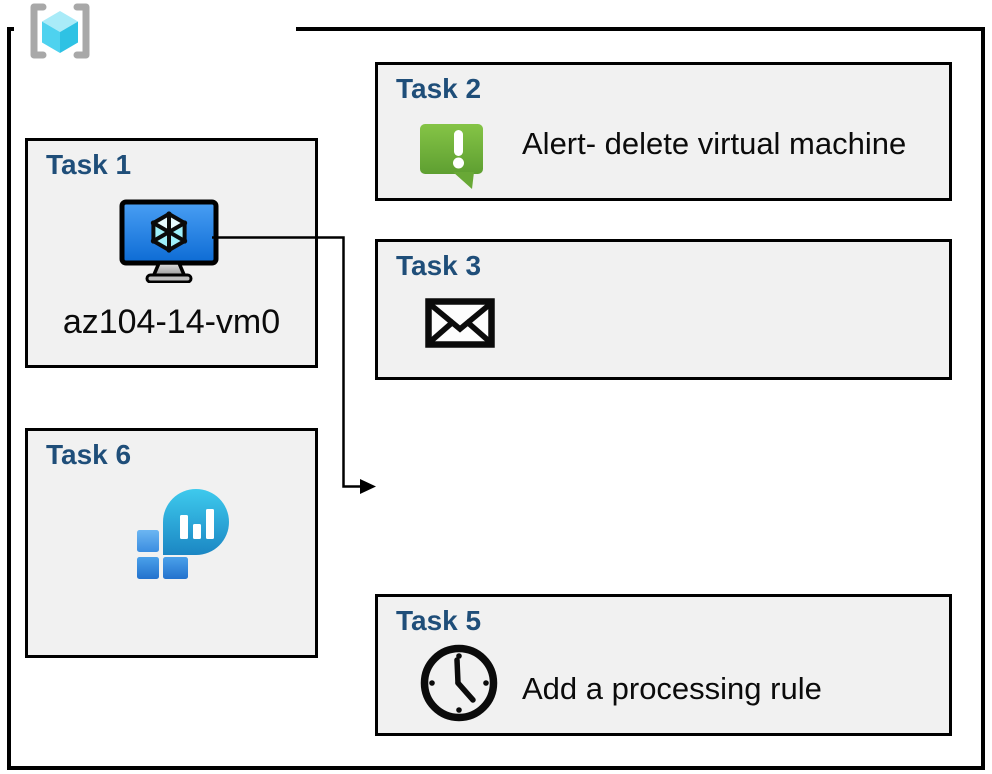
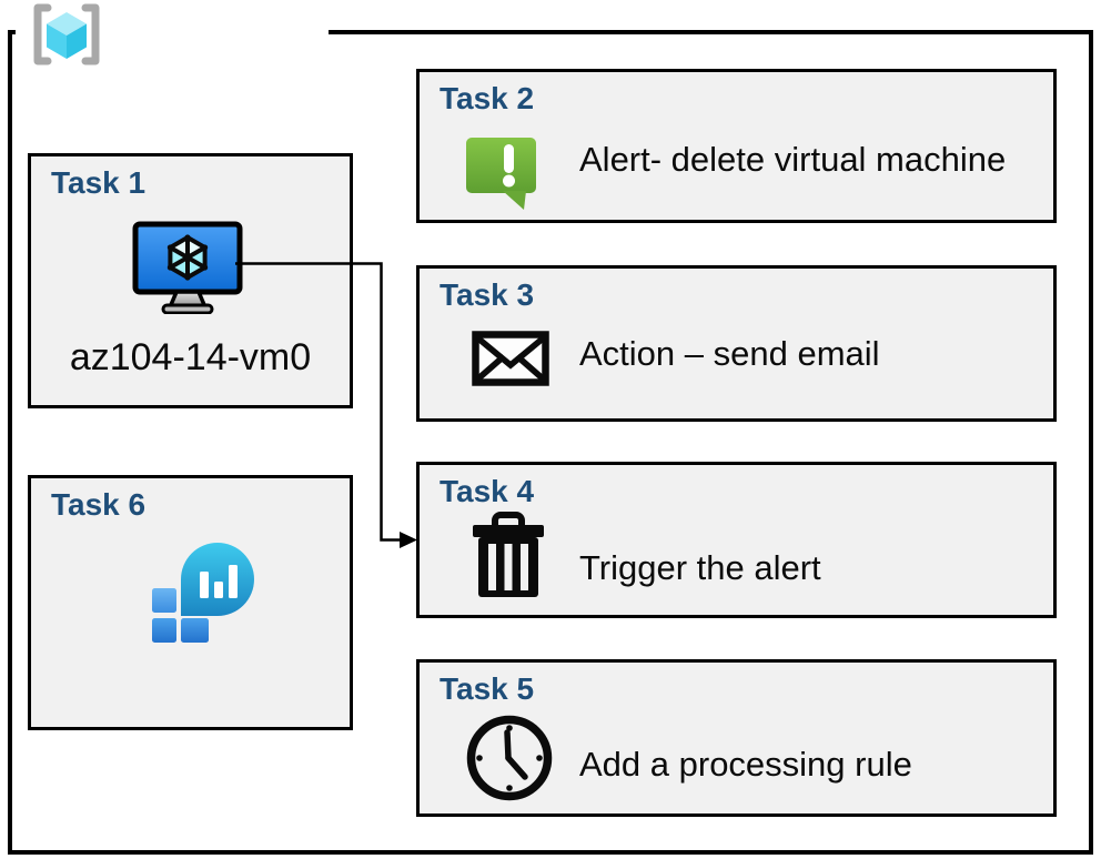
  Task 1
  az104-14-vm0
  Task 6
  Task 2
  Alert- delete virtual machine
  Task 3
+ Action – send email
+ Task 4
+ Trigger the alert
  Task 5
  Add a processing rule
